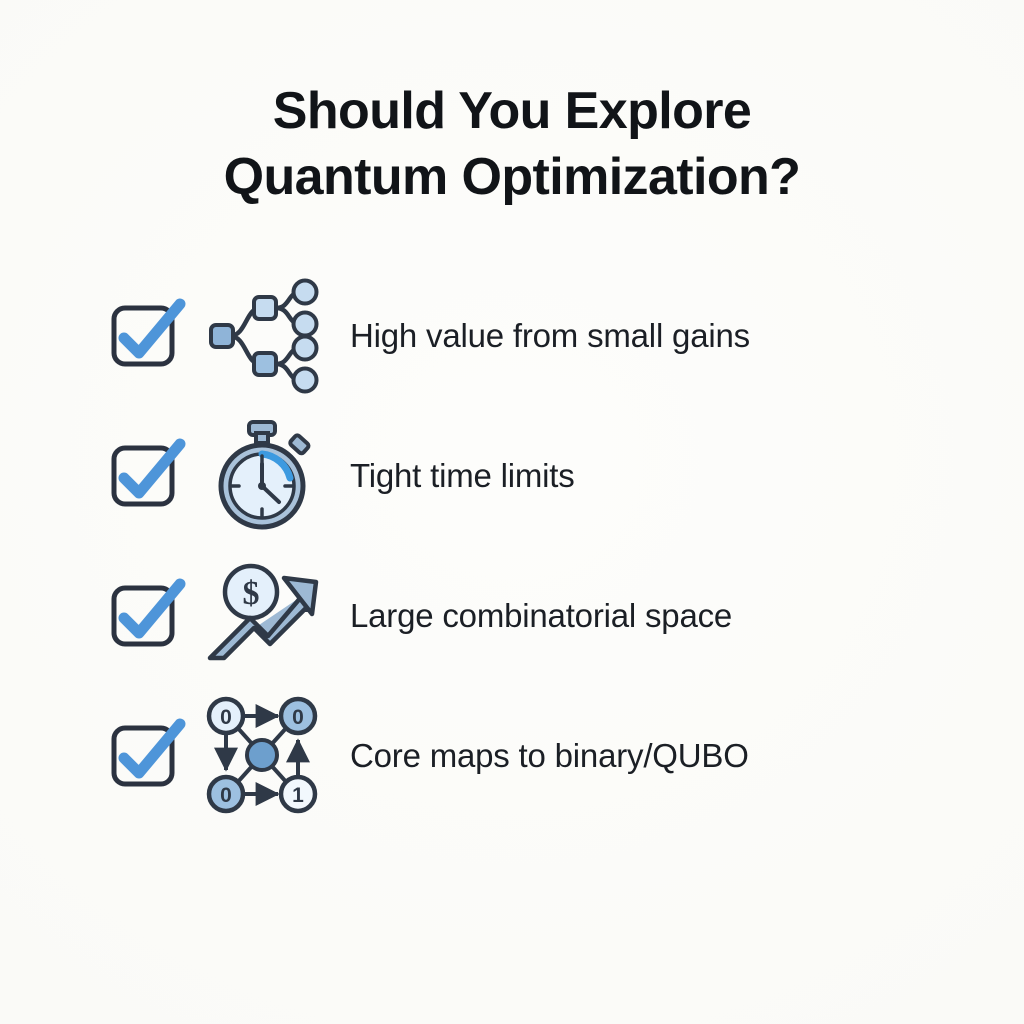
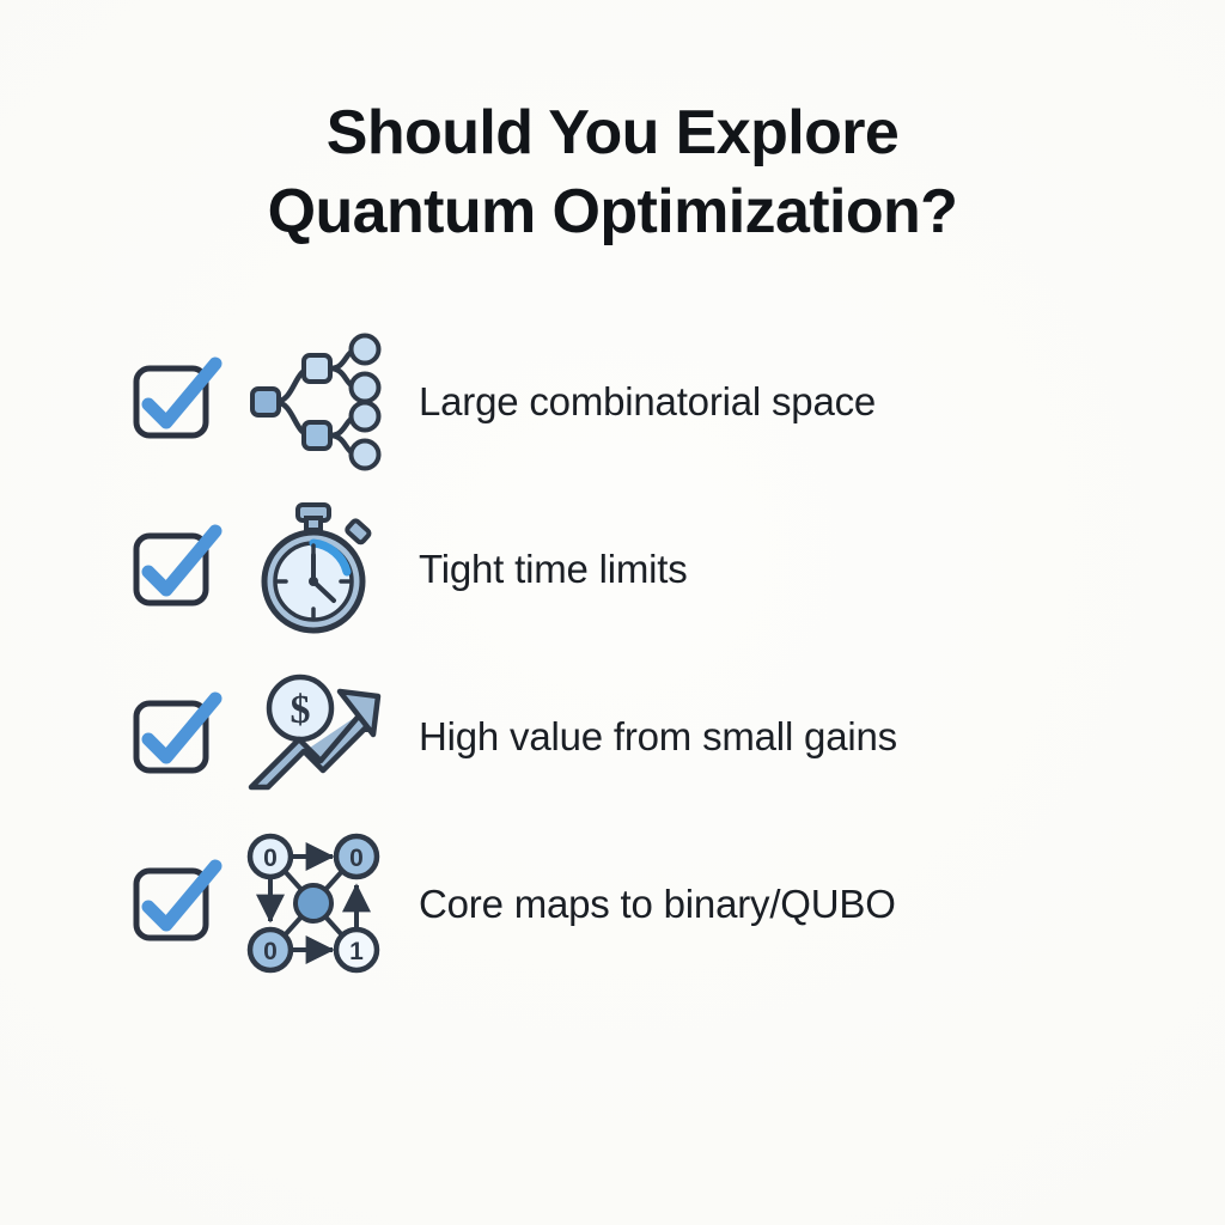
  Should You Explore
  Quantum Optimization?
- High value from small gains
+ Large combinatorial space
  Tight time limits
  $
- Large combinatorial space
+ High value from small gains
  0
  0
  0
  1
  Core maps to binary/QUBO
